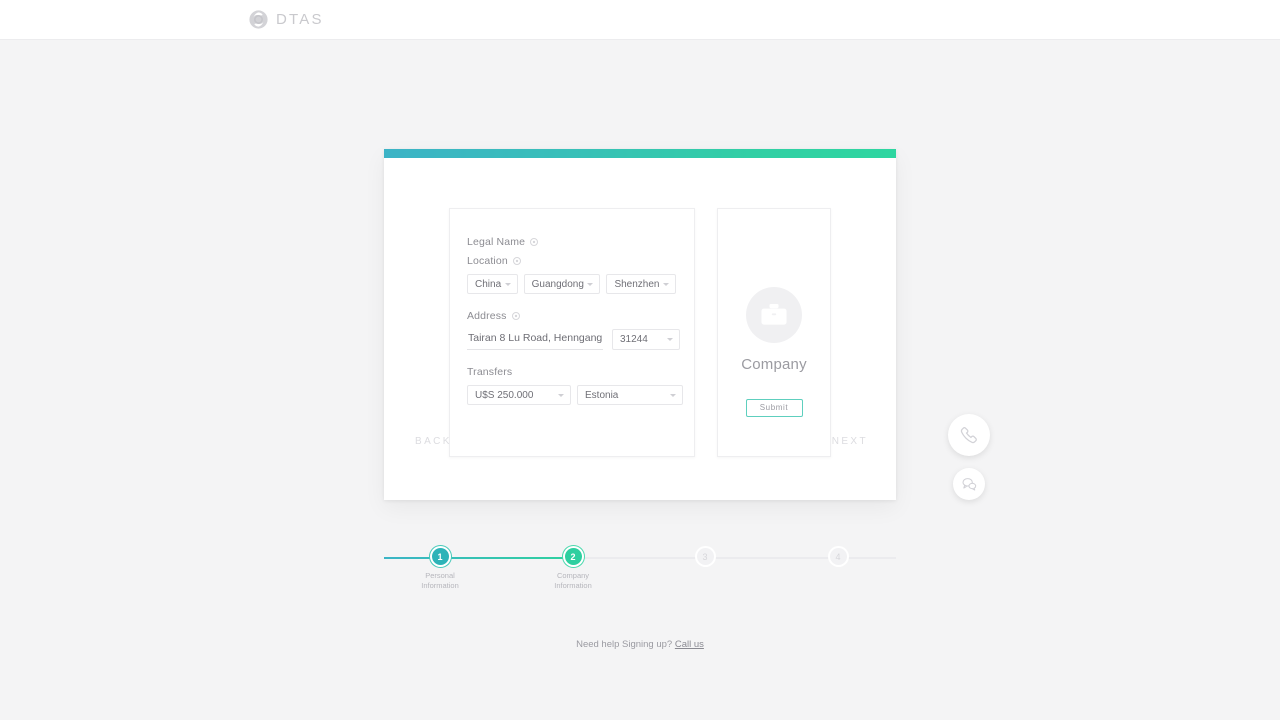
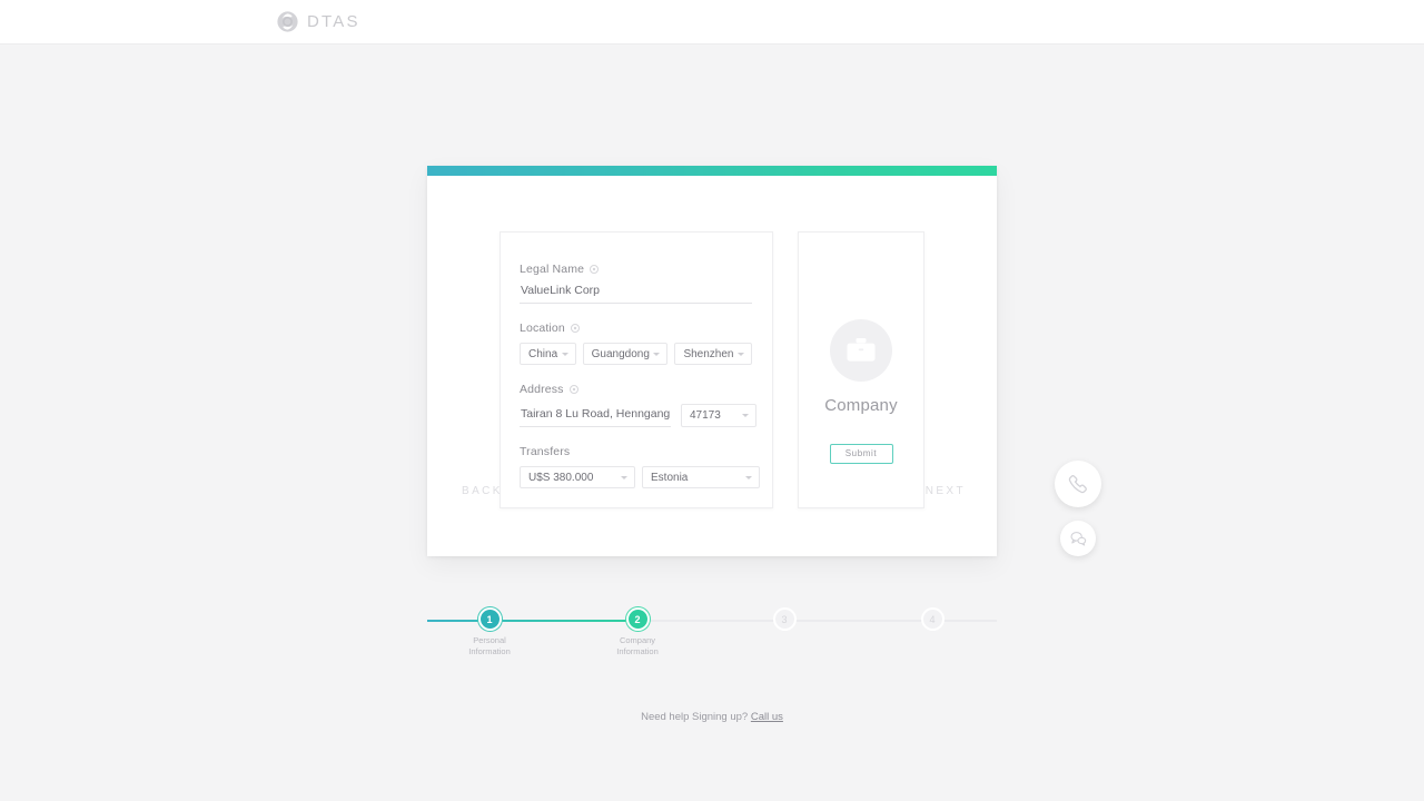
  DTAS
  Legal Name
+ ValueLink Corp
  Location
  China
  Guangdong
  Shenzhen
  Address
  Tairan 8 Lu Road, Henngang
- 31244
+ 47173
  Transfers
- U$S 250.000
+ U$S 380.000
  Estonia
  Company
  Submit
  BACK
  NEXT
  1
  Personal
  Information
  2
  Company
  Information
  3
  4
  Need help Signing up? Call us
